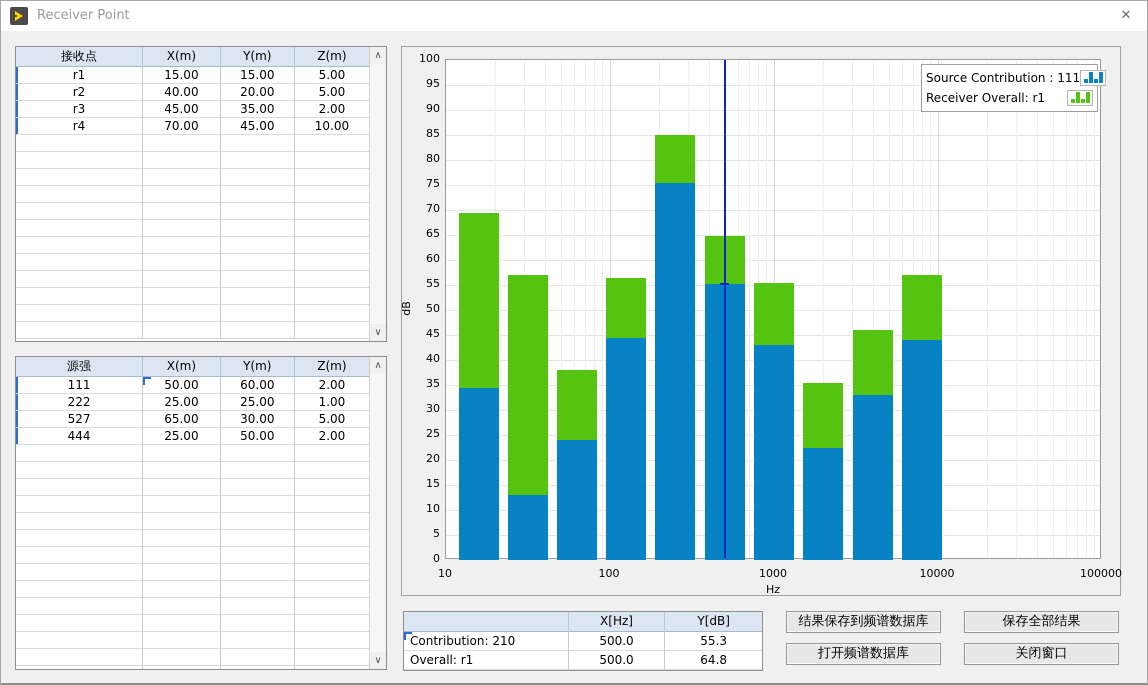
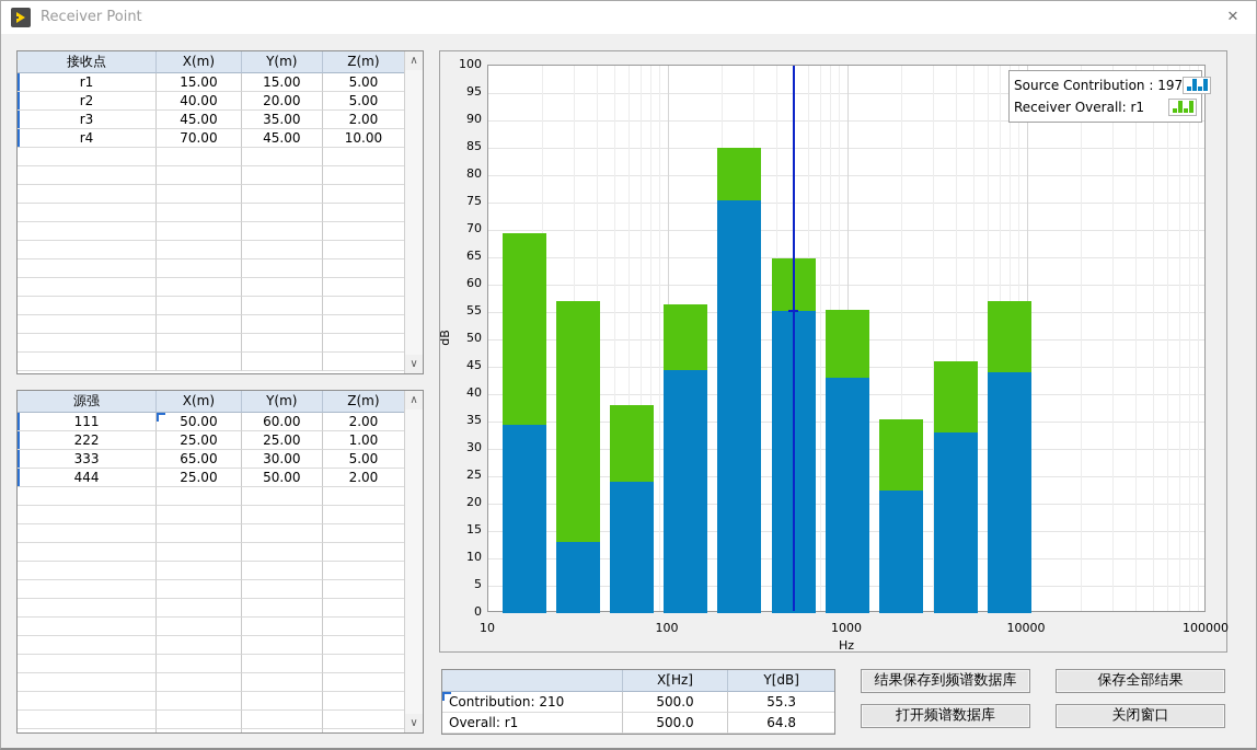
  Receiver Point
  ✕
  接收点
  X(m)
  Y(m)
  Z(m)
  r1
  15.00
  15.00
  5.00
  r2
  40.00
  20.00
  5.00
  r3
  45.00
  35.00
  2.00
  r4
  70.00
  45.00
  10.00
  ∧
  ∨
  源强
  X(m)
  Y(m)
  Z(m)
  111
  50.00
  60.00
  2.00
  222
  25.00
  25.00
  1.00
- 527
+ 333
  65.00
  30.00
  5.00
  444
  25.00
  50.00
  2.00
  ∧
  ∨
  0
  5
  10
  15
  20
  25
  30
  35
  40
  45
  50
  55
  60
  65
  70
  75
  80
  85
  90
  95
  100
  10
  100
  1000
  10000
  100000
  Hz
- Source Contribution : 111
+ Source Contribution : 197
  Receiver Overall: r1
  X[Hz]
  Y[dB]
  Contribution: 210
  500.0
  55.3
  Overall: r1
  500.0
  64.8
  结果保存到频谱数据库
  保存全部结果
  打开频谱数据库
  关闭窗口
